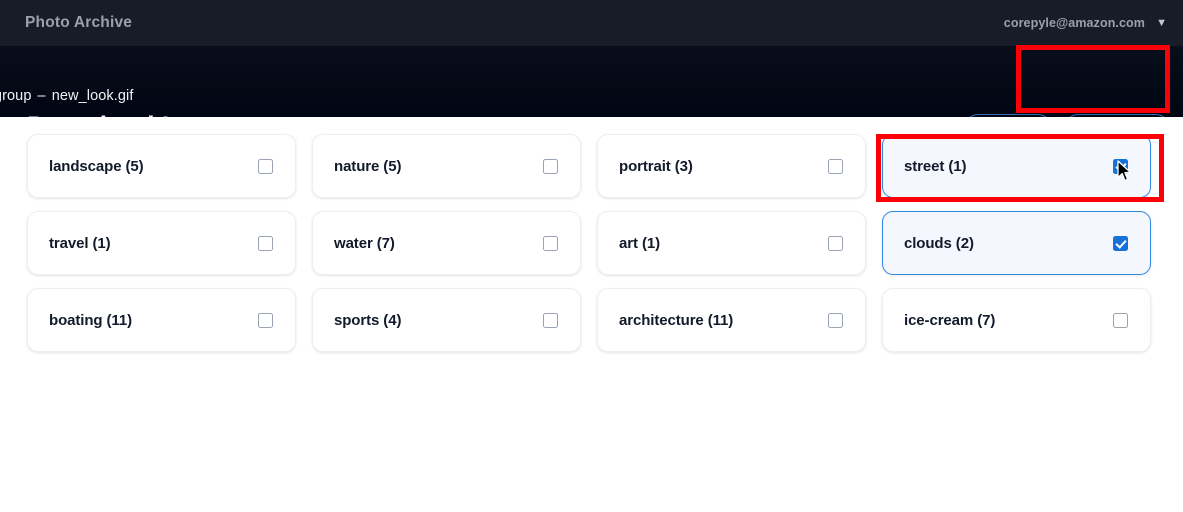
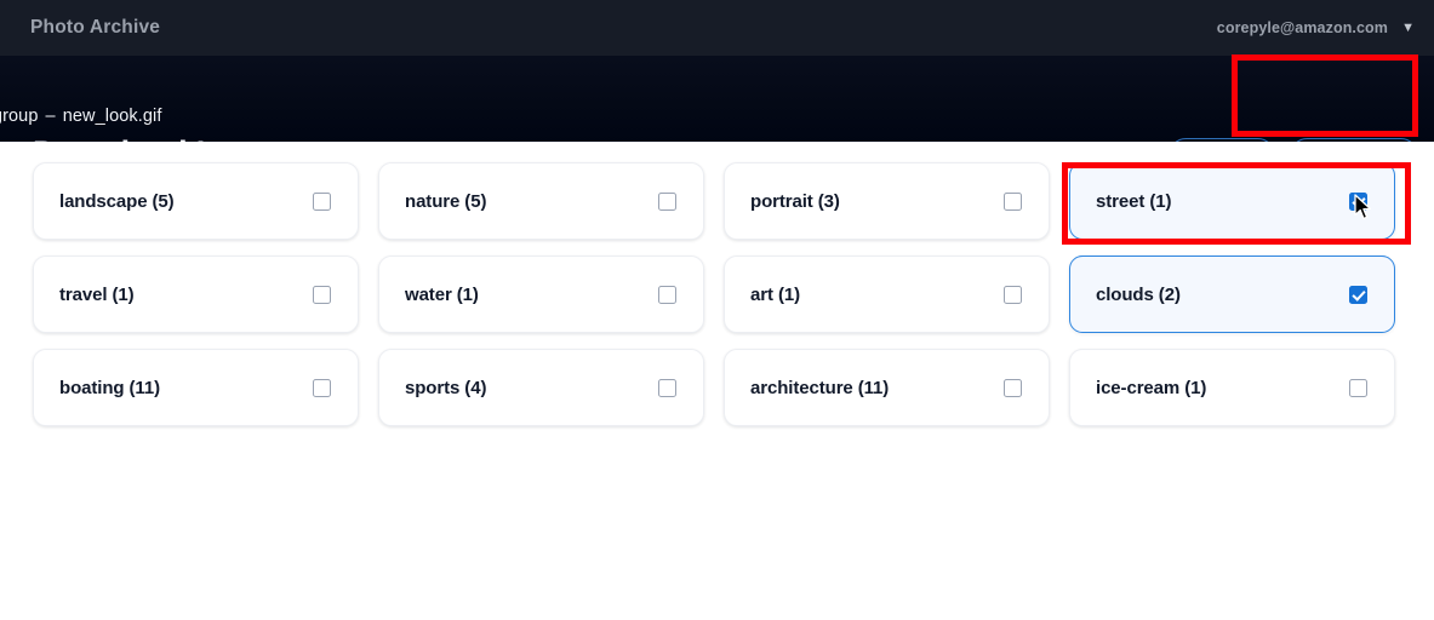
  Photo Archive
  corepyle@amazon.com
  ▼
  roup – new_look.gif
  landscape (5)
  nature (5)
  portrait (3)
  street (1)
  travel (1)
- water (7)
+ water (1)
  art (1)
  clouds (2)
  boating (11)
  sports (4)
  architecture (11)
- ice-cream (7)
+ ice-cream (1)
